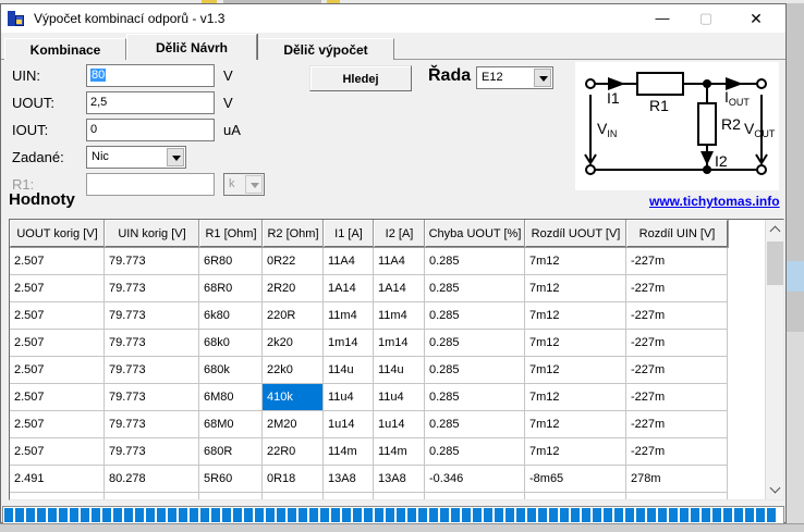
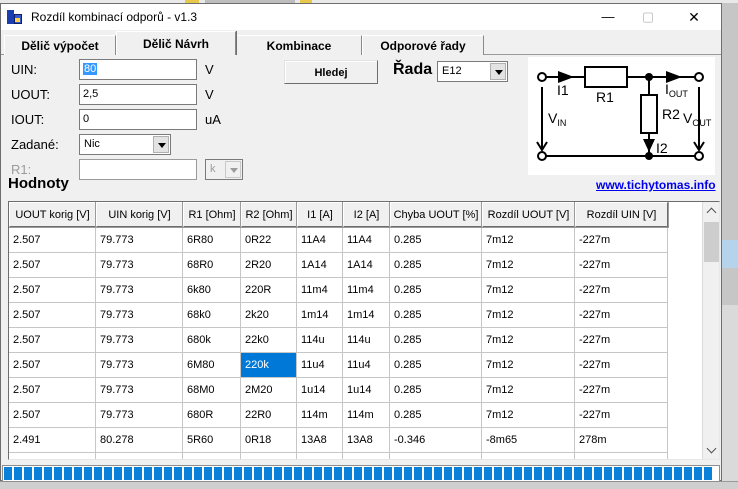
- Výpočet kombinací odporů - v1.3
+ Rozdíl kombinací odporů - v1.3
  —
  ▢
  ✕
- Kombinace
+ Dělič výpočet
  Dělič Návrh
- Dělič výpočet
+ Kombinace
+ Odporové řady
  UIN:
  80
  V
  UOUT:
  2,5
  V
  IOUT:
  0
  uA
  Zadané:
  Nic
  R1:
  k
  Hledej
  Řada
  E12
  I1
  R1
  IOUT
  VIN
  R2
  I2
  VOUT
  www.tichytomas.info
  Hodnoty
  UOUT korig [V] UIN korig [V] R1 [Ohm] R2 [Ohm] I1 [A] I2 [A] Chyba UOUT [%] Rozdíl UOUT [V] Rozdíl UIN [V]
  2.507 79.773 6R80 0R22 11A4 11A4 0.285 7m12 -227m
  2.507 79.773 68R0 2R20 1A14 1A14 0.285 7m12 -227m
  2.507 79.773 6k80 220R 11m4 11m4 0.285 7m12 -227m
  2.507 79.773 68k0 2k20 1m14 1m14 0.285 7m12 -227m
  2.507 79.773 680k 22k0 114u 114u 0.285 7m12 -227m
- 2.507 79.773 6M80 410k 11u4 11u4 0.285 7m12 -227m
+ 2.507 79.773 6M80 220k 11u4 11u4 0.285 7m12 -227m
  2.507 79.773 68M0 2M20 1u14 1u14 0.285 7m12 -227m
  2.507 79.773 680R 22R0 114m 114m 0.285 7m12 -227m
  2.491 80.278 5R60 0R18 13A8 13A8 -0.346 -8m65 278m
